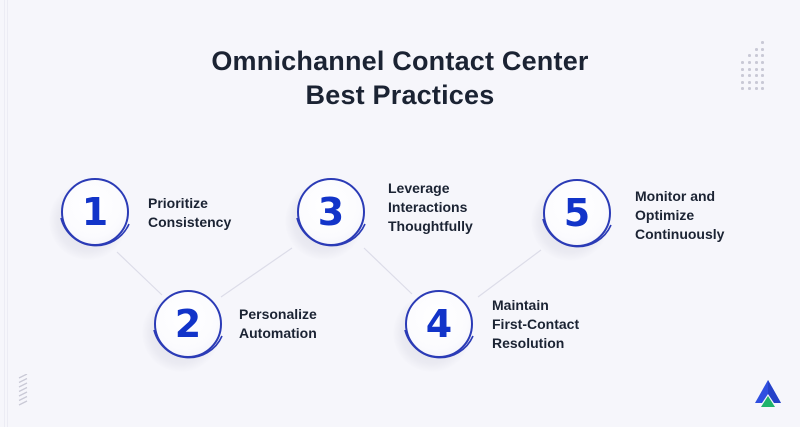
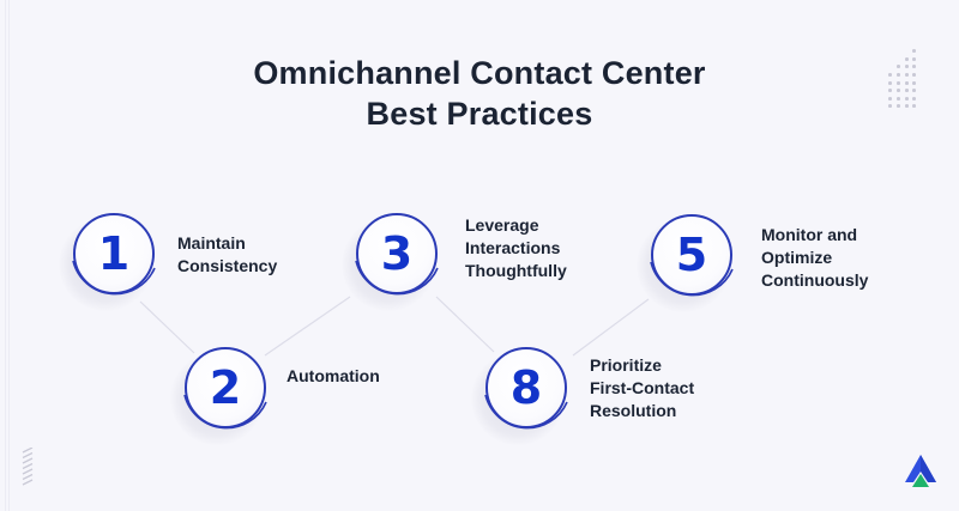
  Omnichannel Contact Center
  Best Practices
  1
- Prioritize
+ Maintain
  Consistency
  2
- Personalize
  Automation
  3
  Leverage
  Interactions
  Thoughtfully
- 4
+ 8
- Maintain
+ Prioritize
  First-Contact
  Resolution
  5
  Monitor and
  Optimize
  Continuously
